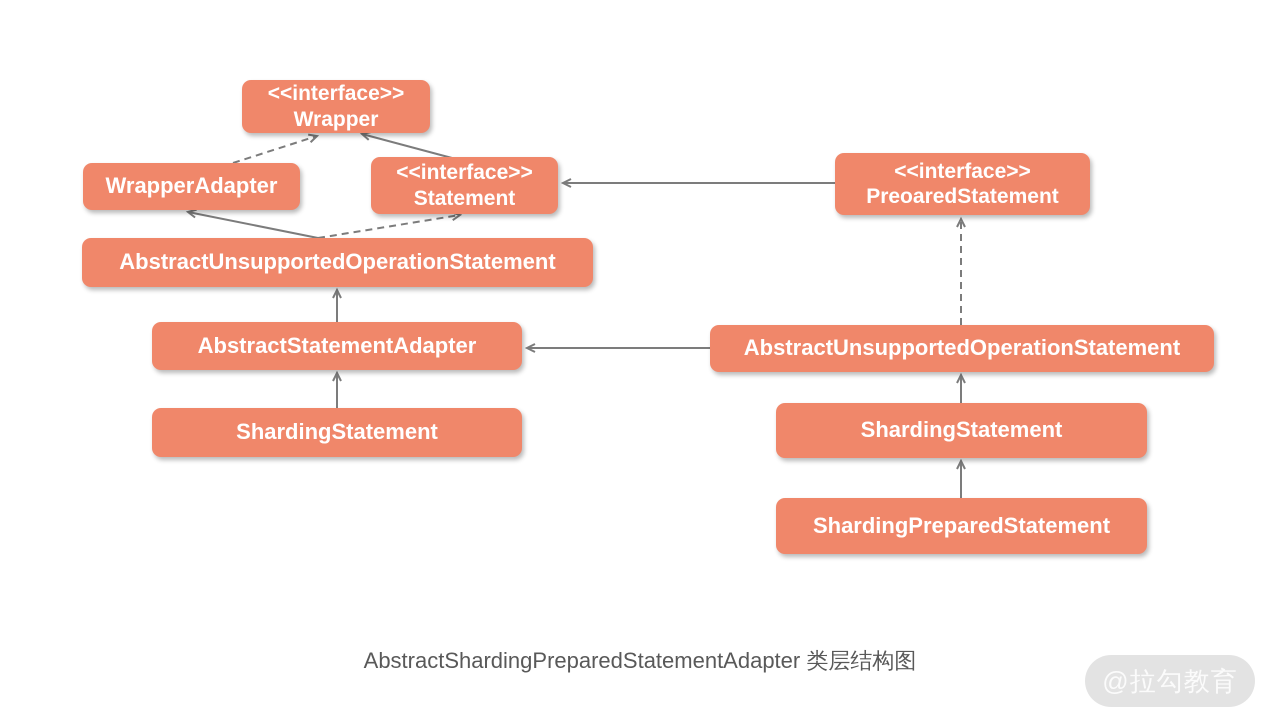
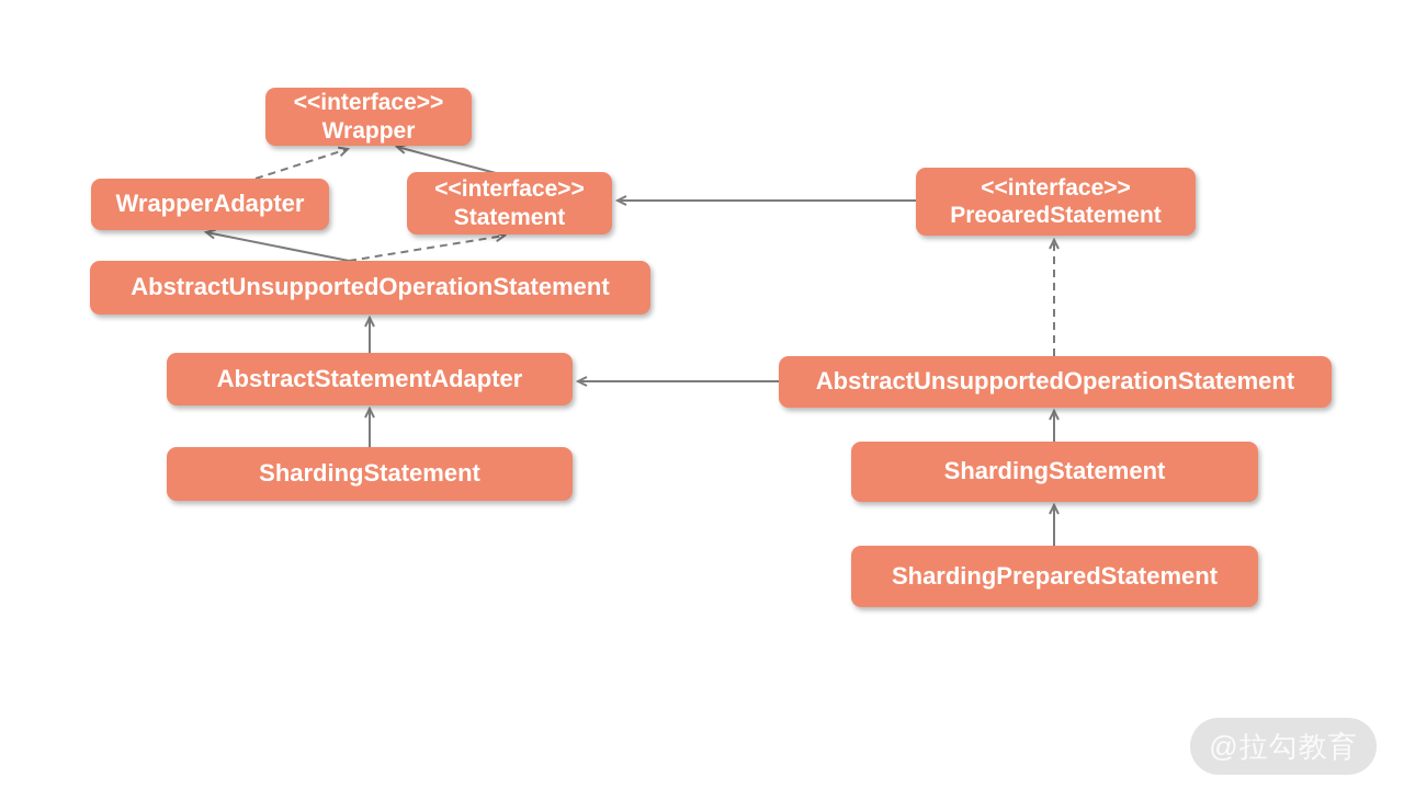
  <<interface>>
  Wrapper
  WrapperAdapter
  <<interface>>
  Statement
  <<interface>>
  PreoaredStatement
  AbstractUnsupportedOperationStatement
  AbstractStatementAdapter
  ShardingStatement
  AbstractUnsupportedOperationStatement
  ShardingStatement
  ShardingPreparedStatement
- AbstractShardingPreparedStatementAdapter 类层结构图
  @拉勾教育
